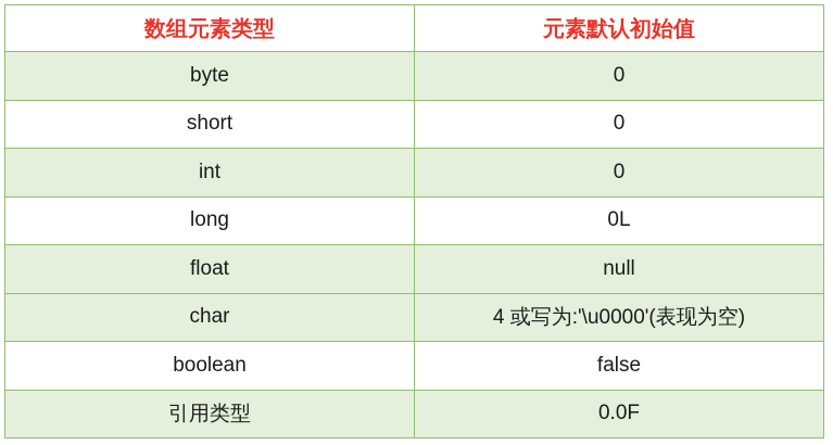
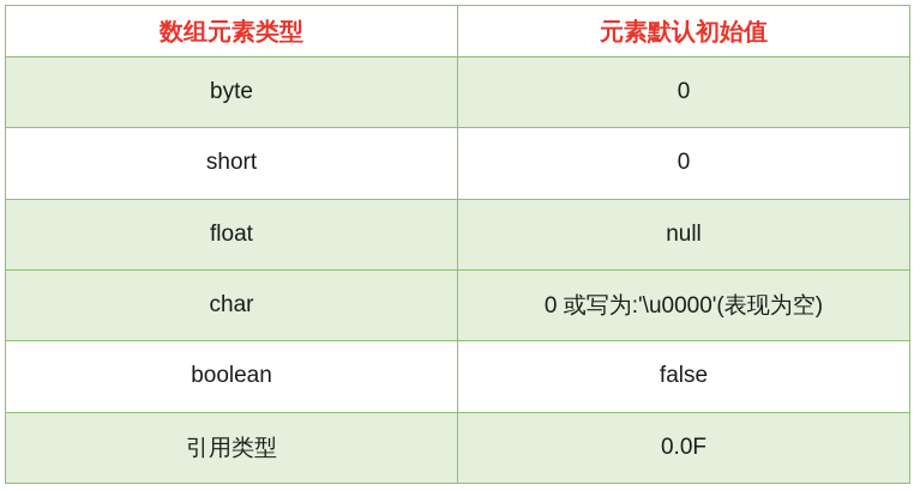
  数组元素类型	元素默认初始值
  byte	0
  short	0
- int	0
- long	0L
  float	null
- char	4 或写为:'\u0000'(表现为空)
+ char	0 或写为:'\u0000'(表现为空)
  boolean	false
  引用类型	0.0F
